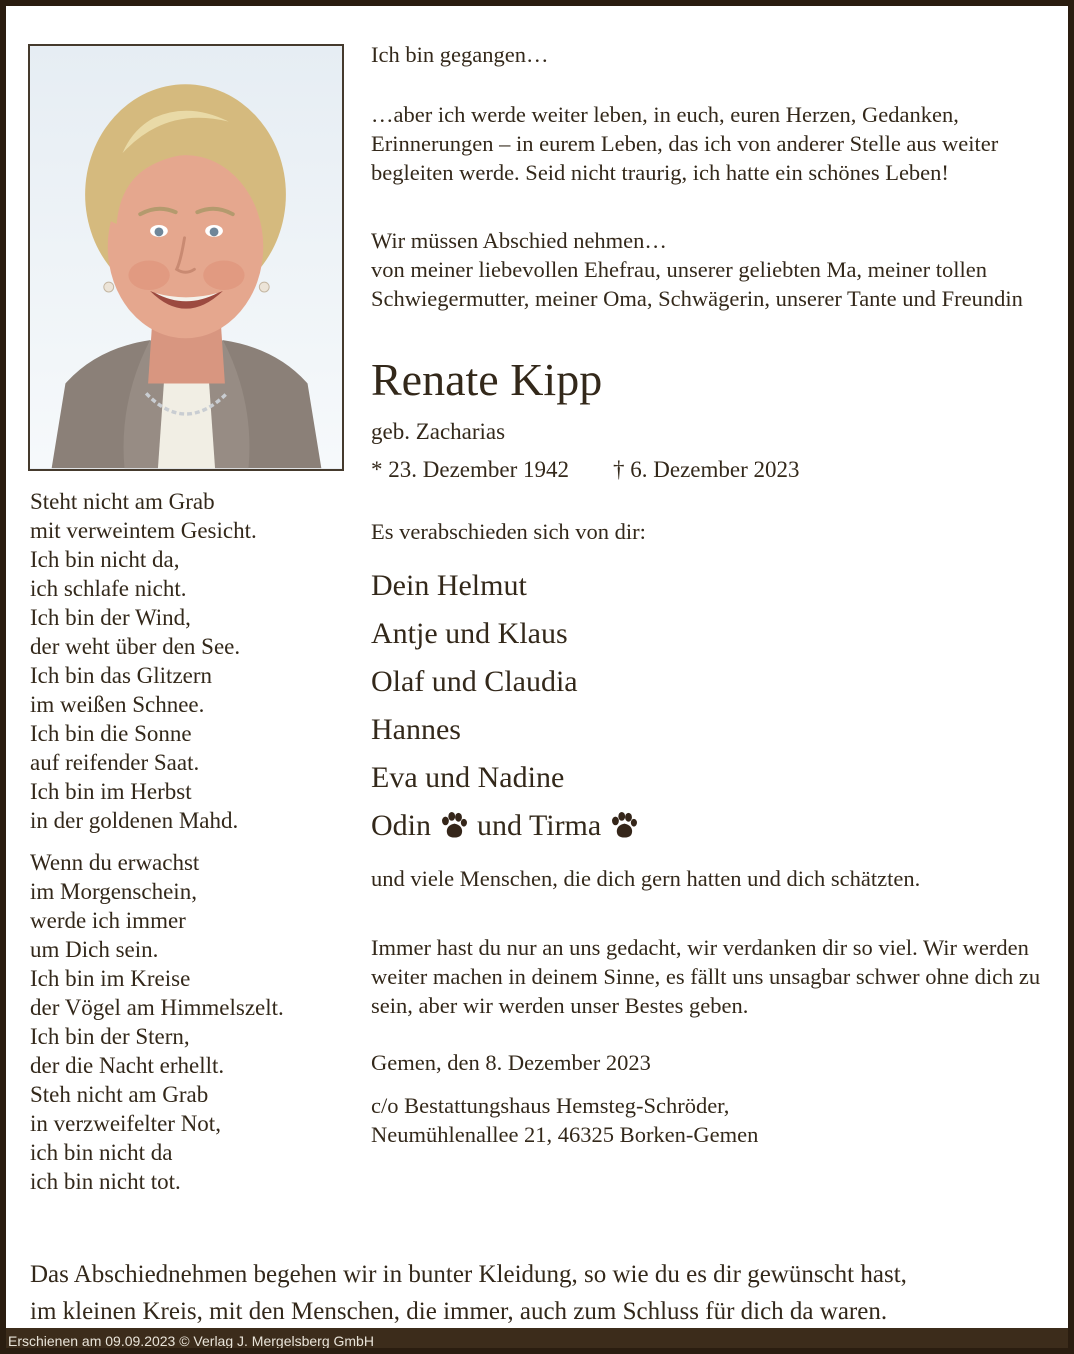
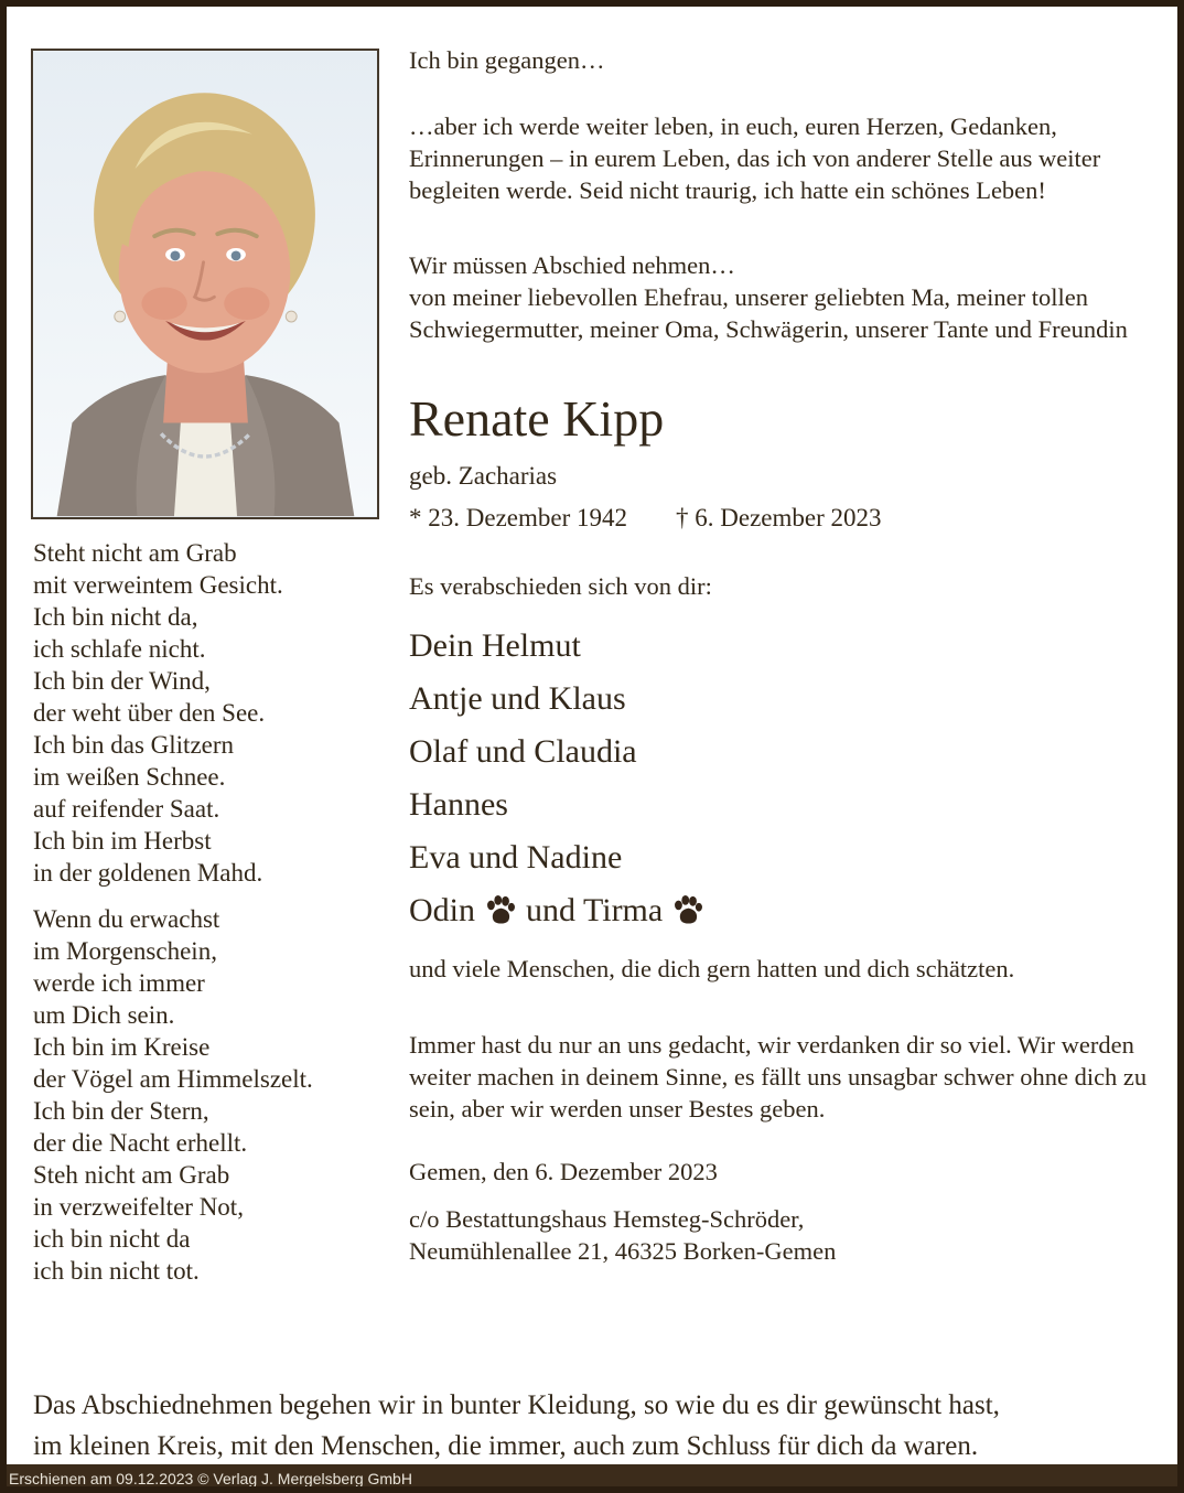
  Steht nicht am Grab
  mit verweintem Gesicht.
  Ich bin nicht da,
  ich schlafe nicht.
  Ich bin der Wind,
  der weht über den See.
  Ich bin das Glitzern
  im weißen Schnee.
- Ich bin die Sonne
  auf reifender Saat.
  Ich bin im Herbst
  in der goldenen Mahd.
  Wenn du erwachst
  im Morgenschein,
  werde ich immer
  um Dich sein.
  Ich bin im Kreise
  der Vögel am Himmelszelt.
  Ich bin der Stern,
  der die Nacht erhellt.
  Steh nicht am Grab
  in verzweifelter Not,
  ich bin nicht da
  ich bin nicht tot.
  Ich bin gegangen…
  …aber ich werde weiter leben, in euch, euren Herzen, Gedanken, Erinnerungen – in eurem Leben, das ich von anderer Stelle aus weiter begleiten werde. Seid nicht traurig, ich hatte ein schönes Leben!
  Wir müssen Abschied nehmen…
  von meiner liebevollen Ehefrau, unserer geliebten Ma, meiner tollen Schwiegermutter, meiner Oma, Schwägerin, unserer Tante und Freundin
  Renate Kipp
  geb. Zacharias
  * 23. Dezember 1942
  † 6. Dezember 2023
  Es verabschieden sich von dir:
  Dein Helmut
  Antje und Klaus
  Olaf und Claudia
  Hannes
  Eva und Nadine
  Odin und Tirma
  und viele Menschen, die dich gern hatten und dich schätzten.
  Immer hast du nur an uns gedacht, wir verdanken dir so viel. Wir werden weiter machen in deinem Sinne, es fällt uns unsagbar schwer ohne dich zu sein, aber wir werden unser Bestes geben.
- Gemen, den 8. Dezember 2023
+ Gemen, den 6. Dezember 2023
  c/o Bestattungshaus Hemsteg-Schröder,
  Neumühlenallee 21, 46325 Borken-Gemen
  Das Abschiednehmen begehen wir in bunter Kleidung, so wie du es dir gewünscht hast,
  im kleinen Kreis, mit den Menschen, die immer, auch zum Schluss für dich da waren.
- Erschienen am 09.09.2023 © Verlag J. Mergelsberg GmbH
+ Erschienen am 09.12.2023 © Verlag J. Mergelsberg GmbH
